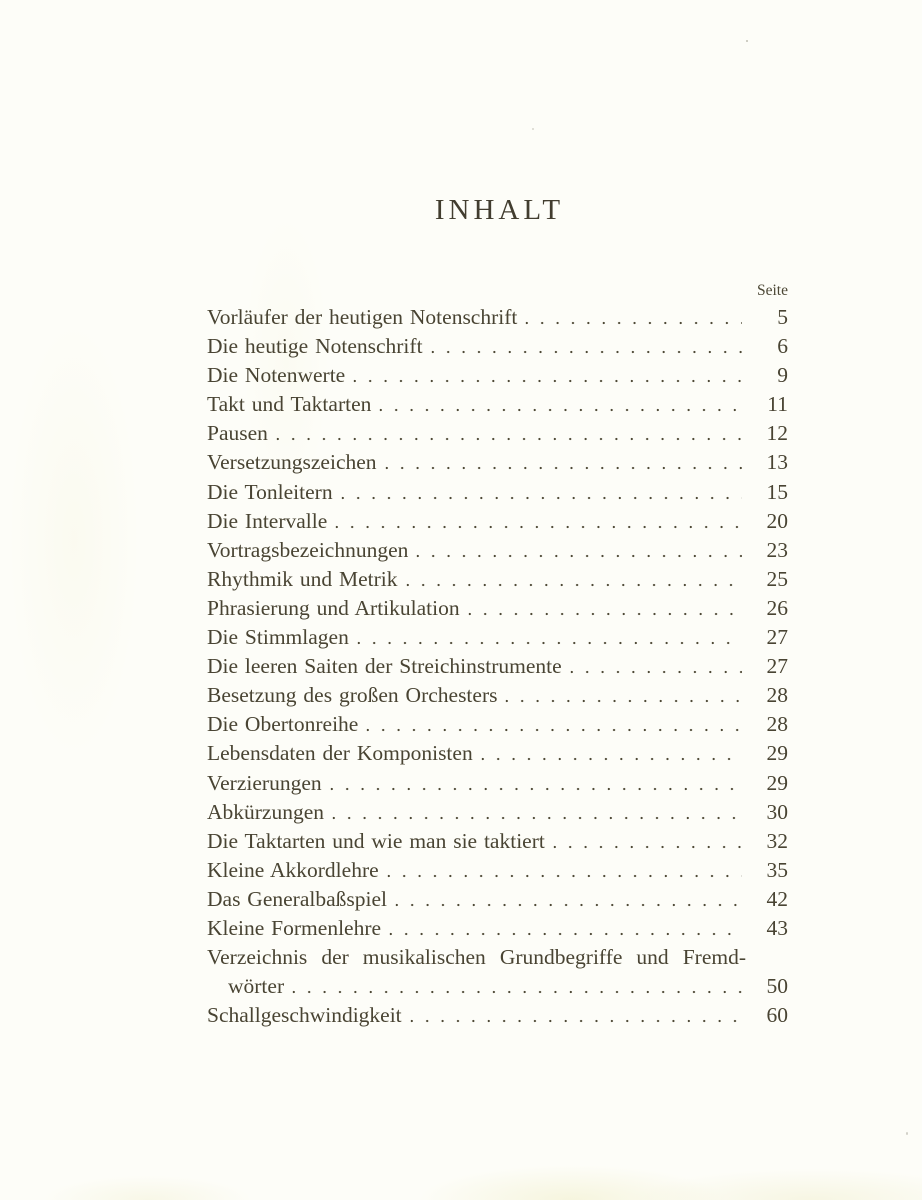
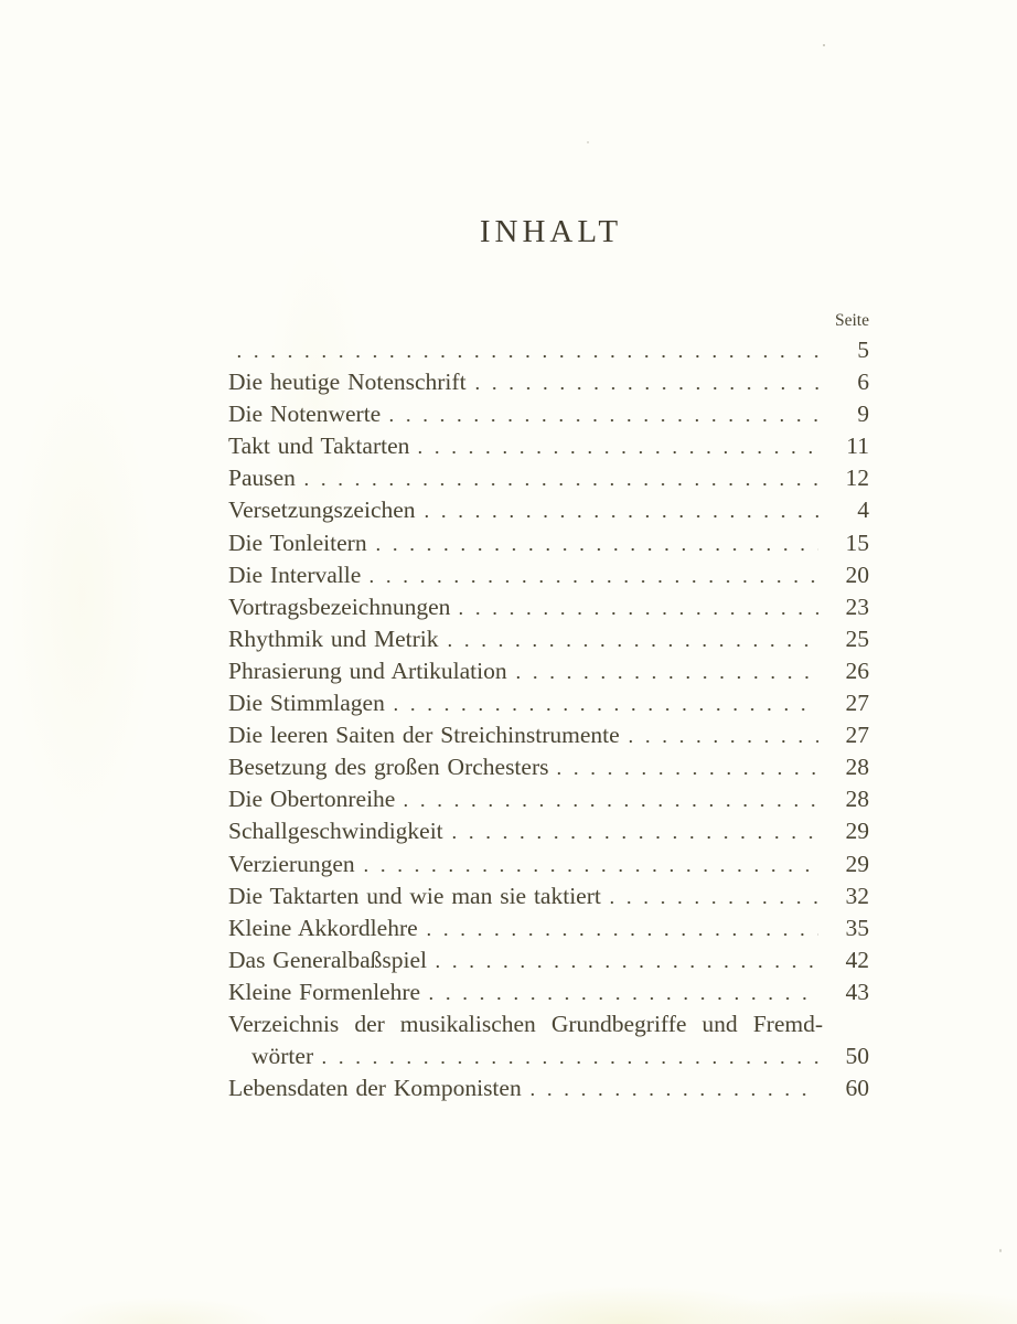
  INHALT
  Seite
- Vorläufer der heutigen Notenschrift
  5
  Die heutige Notenschrift
  6
  Die Notenwerte
  9
  Takt und Taktarten
  11
  Pausen
  12
  Versetzungszeichen
- 13
+ 4
  Die Tonleitern
  15
  Die Intervalle
  20
  Vortragsbezeichnungen
  23
  Rhythmik und Metrik
  25
  Phrasierung und Artikulation
  26
  Die Stimmlagen
  27
  Die leeren Saiten der Streichinstrumente
  27
  Besetzung des großen Orchesters
  28
  Die Obertonreihe
  28
- Lebensdaten der Komponisten
+ Schallgeschwindigkeit
  29
  Verzierungen
  29
- Abkürzungen
- 30
  Die Taktarten und wie man sie taktiert
  32
  Kleine Akkordlehre
  35
  Das Generalbaßspiel
  42
  Kleine Formenlehre
  43
  Verzeichnis der musikalischen Grundbegriffe und Fremd-
  wörter
  50
- Schallgeschwindigkeit
+ Lebensdaten der Komponisten
  60
